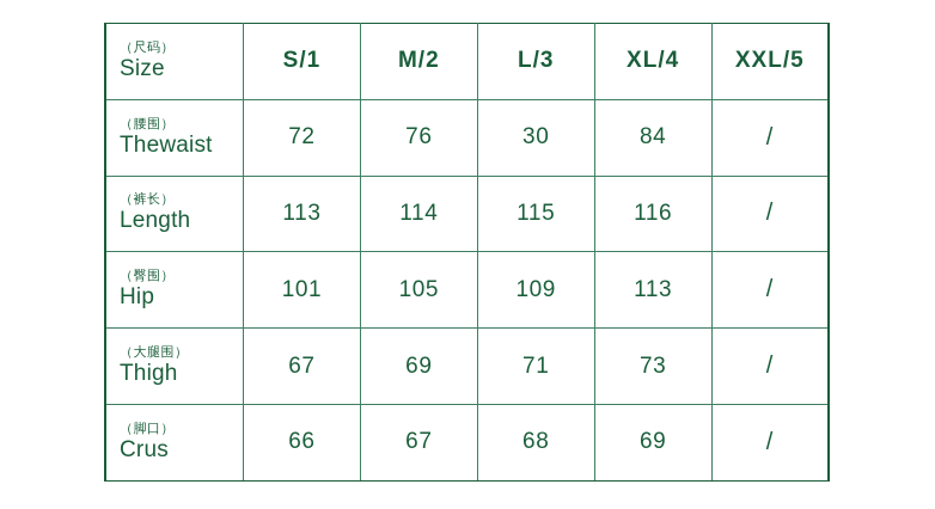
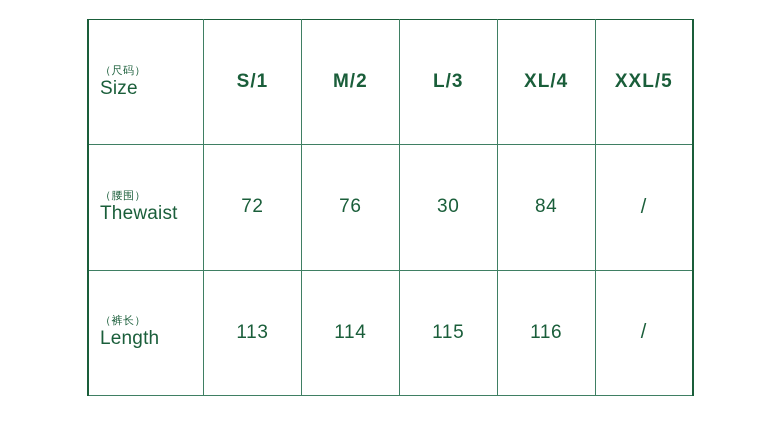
  （尺码） Size	S/1	M/2	L/3	XL/4	XXL/5
  （腰围） Thewaist	72	76	30	84	/
  （裤长） Length	113	114	115	116	/
- （臀围） Hip	101	105	109	113	/
- （大腿围） Thigh	67	69	71	73	/
- （脚口） Crus	66	67	68	69	/
